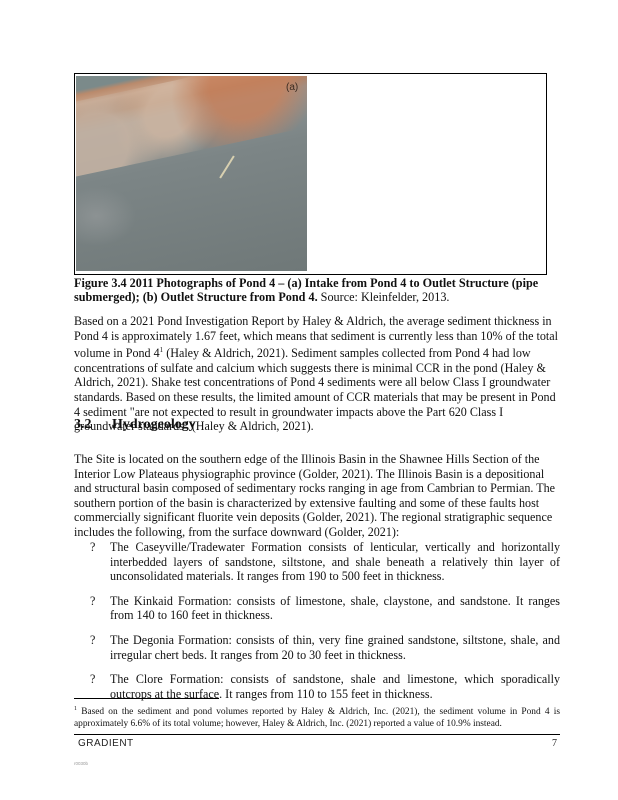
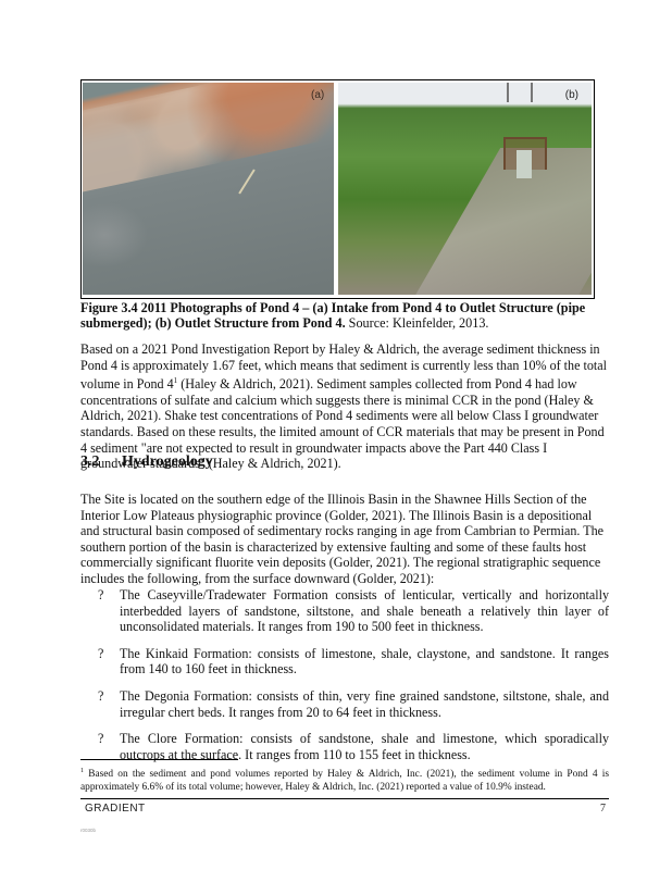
  (a)
+ (b)
  Figure 3.4 2011 Photographs of Pond 4 – (a) Intake from Pond 4 to Outlet Structure (pipe submerged); (b) Outlet Structure from Pond 4. Source: Kleinfelder, 2013.
- Based on a 2021 Pond Investigation Report by Haley & Aldrich, the average sediment thickness in Pond 4 is approximately 1.67 feet, which means that sediment is currently less than 10% of the total volume in Pond 41 (Haley & Aldrich, 2021). Sediment samples collected from Pond 4 had low concentrations of sulfate and calcium which suggests there is minimal CCR in the pond (Haley & Aldrich, 2021). Shake test concentrations of Pond 4 sediments were all below Class I groundwater standards. Based on these results, the limited amount of CCR materials that may be present in Pond 4 sediment "are not expected to result in groundwater impacts above the Part 620 Class I groundwater standards" (Haley & Aldrich, 2021).
+ Based on a 2021 Pond Investigation Report by Haley & Aldrich, the average sediment thickness in Pond 4 is approximately 1.67 feet, which means that sediment is currently less than 10% of the total volume in Pond 41 (Haley & Aldrich, 2021). Sediment samples collected from Pond 4 had low concentrations of sulfate and calcium which suggests there is minimal CCR in the pond (Haley & Aldrich, 2021). Shake test concentrations of Pond 4 sediments were all below Class I groundwater standards. Based on these results, the limited amount of CCR materials that may be present in Pond 4 sediment "are not expected to result in groundwater impacts above the Part 440 Class I groundwater standards" (Haley & Aldrich, 2021).
  3.2 Hydrogeology
  The Site is located on the southern edge of the Illinois Basin in the Shawnee Hills Section of the Interior Low Plateaus physiographic province (Golder, 2021). The Illinois Basin is a depositional and structural basin composed of sedimentary rocks ranging in age from Cambrian to Permian. The southern portion of the basin is characterized by extensive faulting and some of these faults host commercially significant fluorite vein deposits (Golder, 2021). The regional stratigraphic sequence includes the following, from the surface downward (Golder, 2021):
  ?
  The Caseyville/Tradewater Formation consists of lenticular, vertically and horizontally interbedded layers of sandstone, siltstone, and shale beneath a relatively thin layer of unconsolidated materials. It ranges from 190 to 500 feet in thickness.
  ?
  The Kinkaid Formation: consists of limestone, shale, claystone, and sandstone. It ranges from 140 to 160 feet in thickness.
  ?
- The Degonia Formation: consists of thin, very fine grained sandstone, siltstone, shale, and irregular chert beds. It ranges from 20 to 30 feet in thickness.
+ The Degonia Formation: consists of thin, very fine grained sandstone, siltstone, shale, and irregular chert beds. It ranges from 20 to 64 feet in thickness.
  ?
  The Clore Formation: consists of sandstone, shale and limestone, which sporadically outcrops at the surface. It ranges from 110 to 155 feet in thickness.
  Based on the sediment and pond volumes reported by Haley & Aldrich, Inc. (2021), the sediment volume in Pond 4 is approximately 6.6% of its total volume; however, Haley & Aldrich, Inc. (2021) reported a value of 10.9% instead.
  GRADIENT
  7
